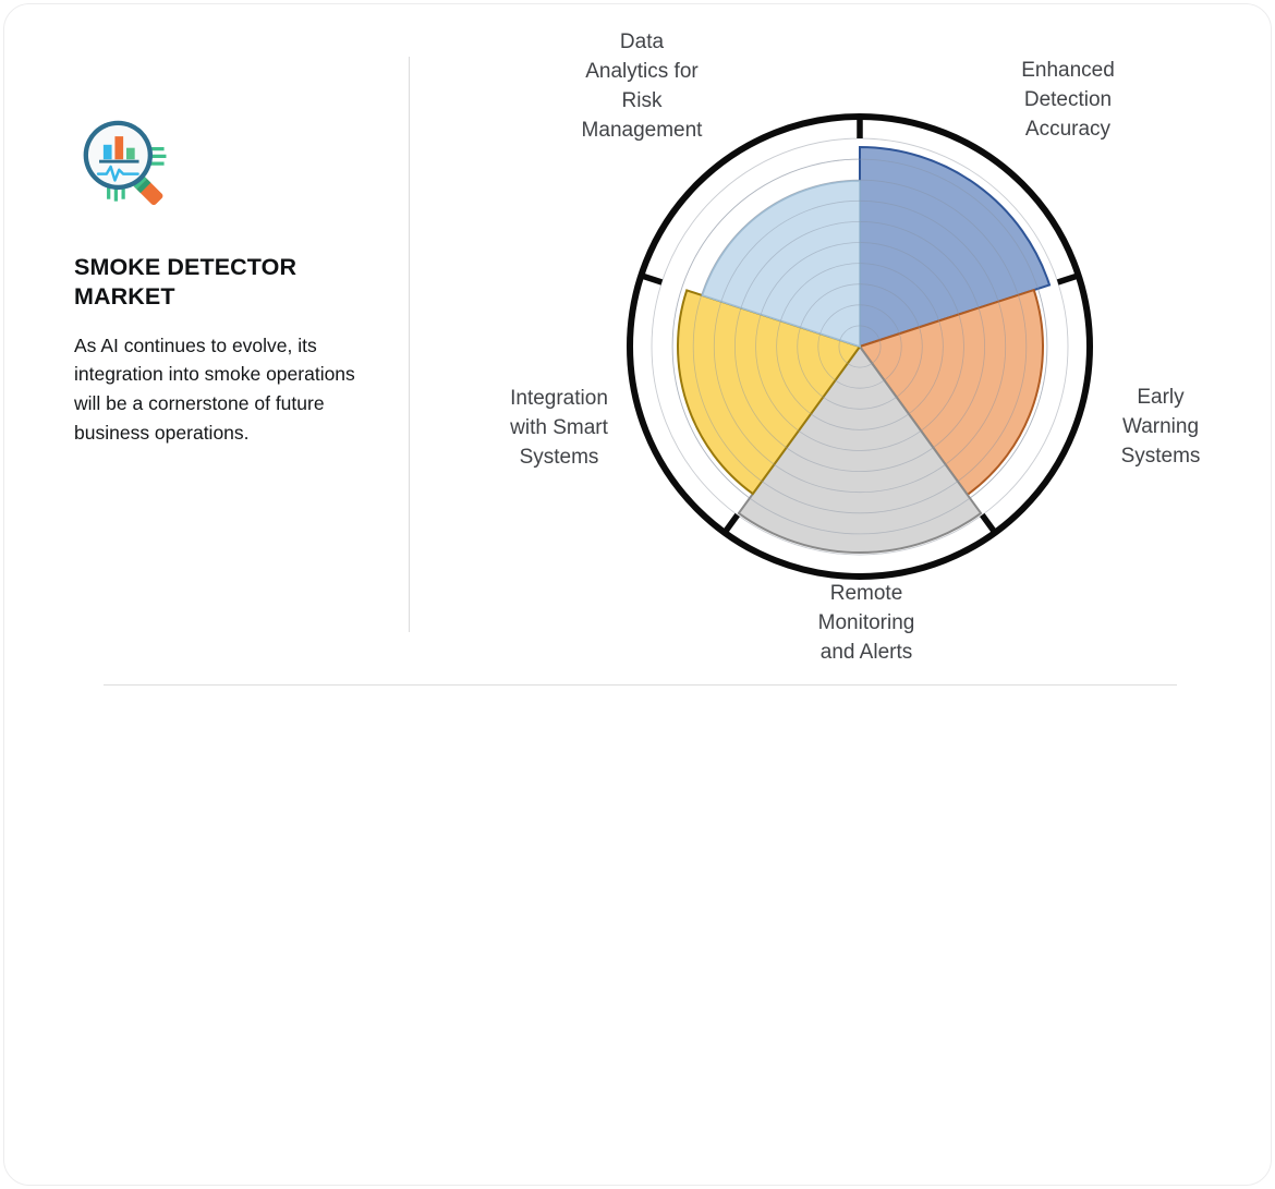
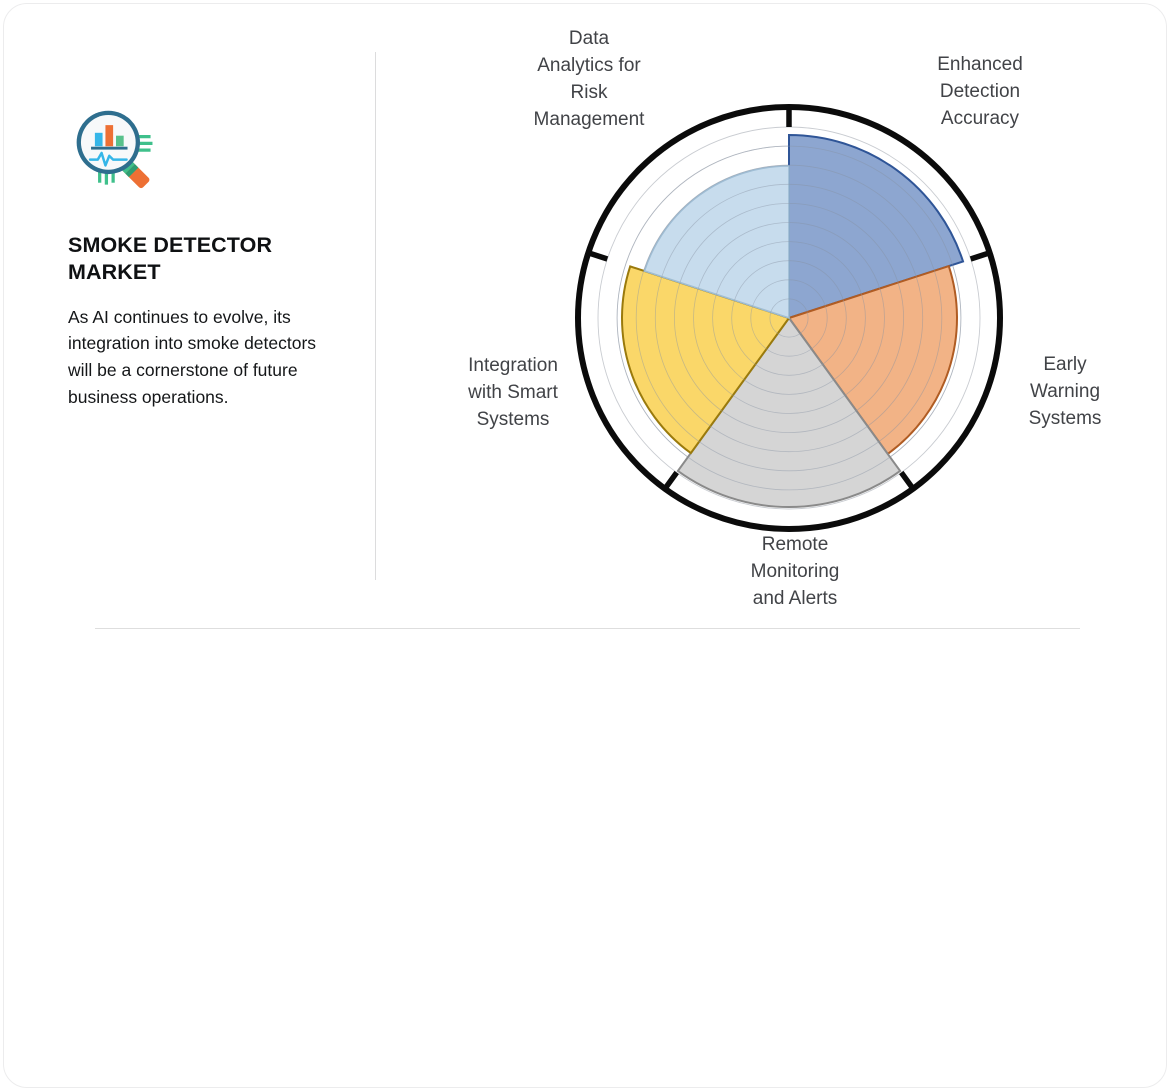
  SMOKE DETECTOR MARKET
- As AI continues to evolve, its integration into smoke operations will be a cornerstone of future business operations.
+ As AI continues to evolve, its integration into smoke detectors will be a cornerstone of future business operations.
  Data
  Analytics for
  Risk
  Management
  Enhanced
  Detection
  Accuracy
  Early
  Warning
  Systems
  Remote
  Monitoring
  and Alerts
  Integration
  with Smart
  Systems
